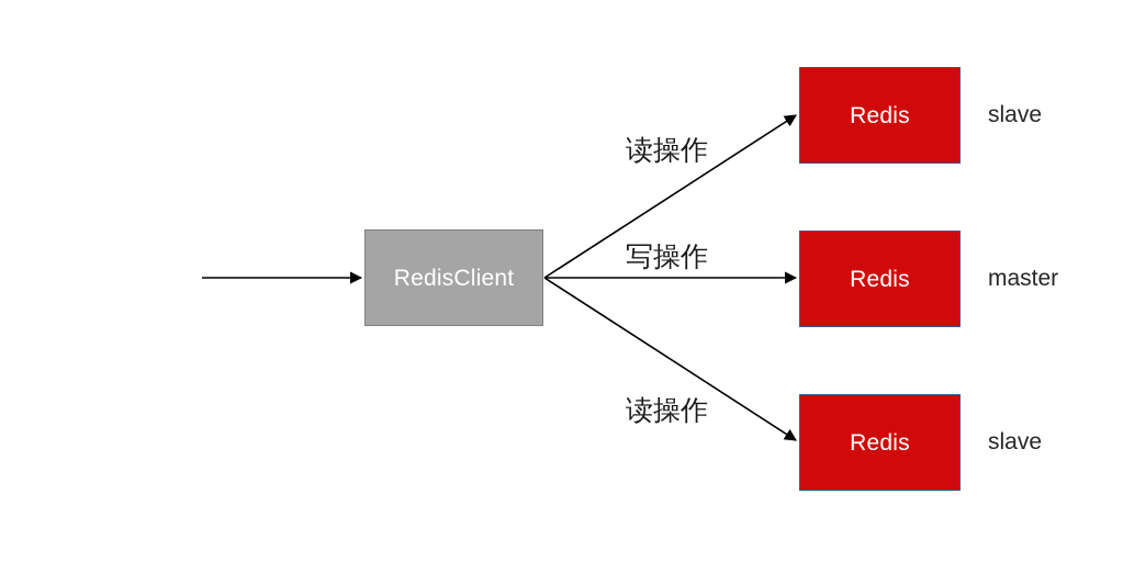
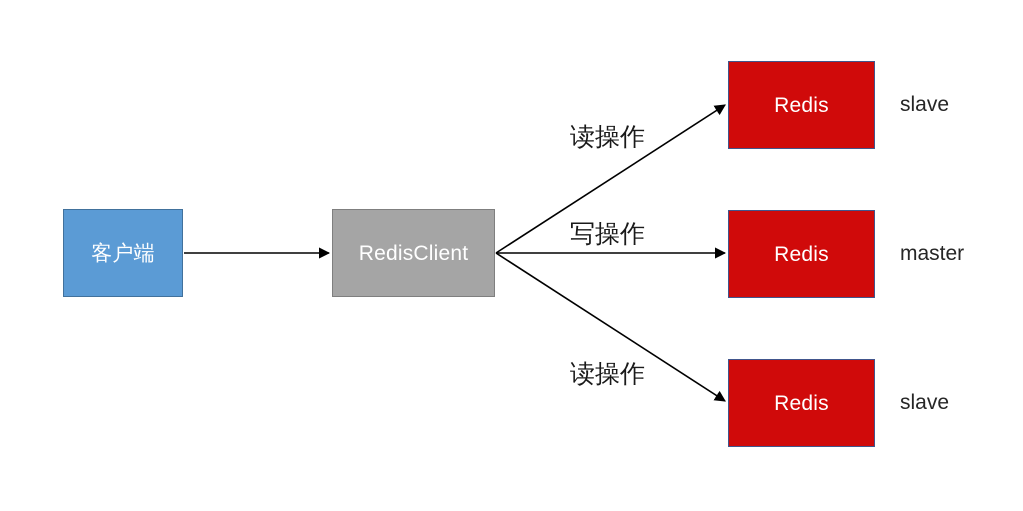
+ 客户端
  RedisClient
  Redis
  Redis
  Redis
  slave
  master
  slave
  读操作
  写操作
  读操作
